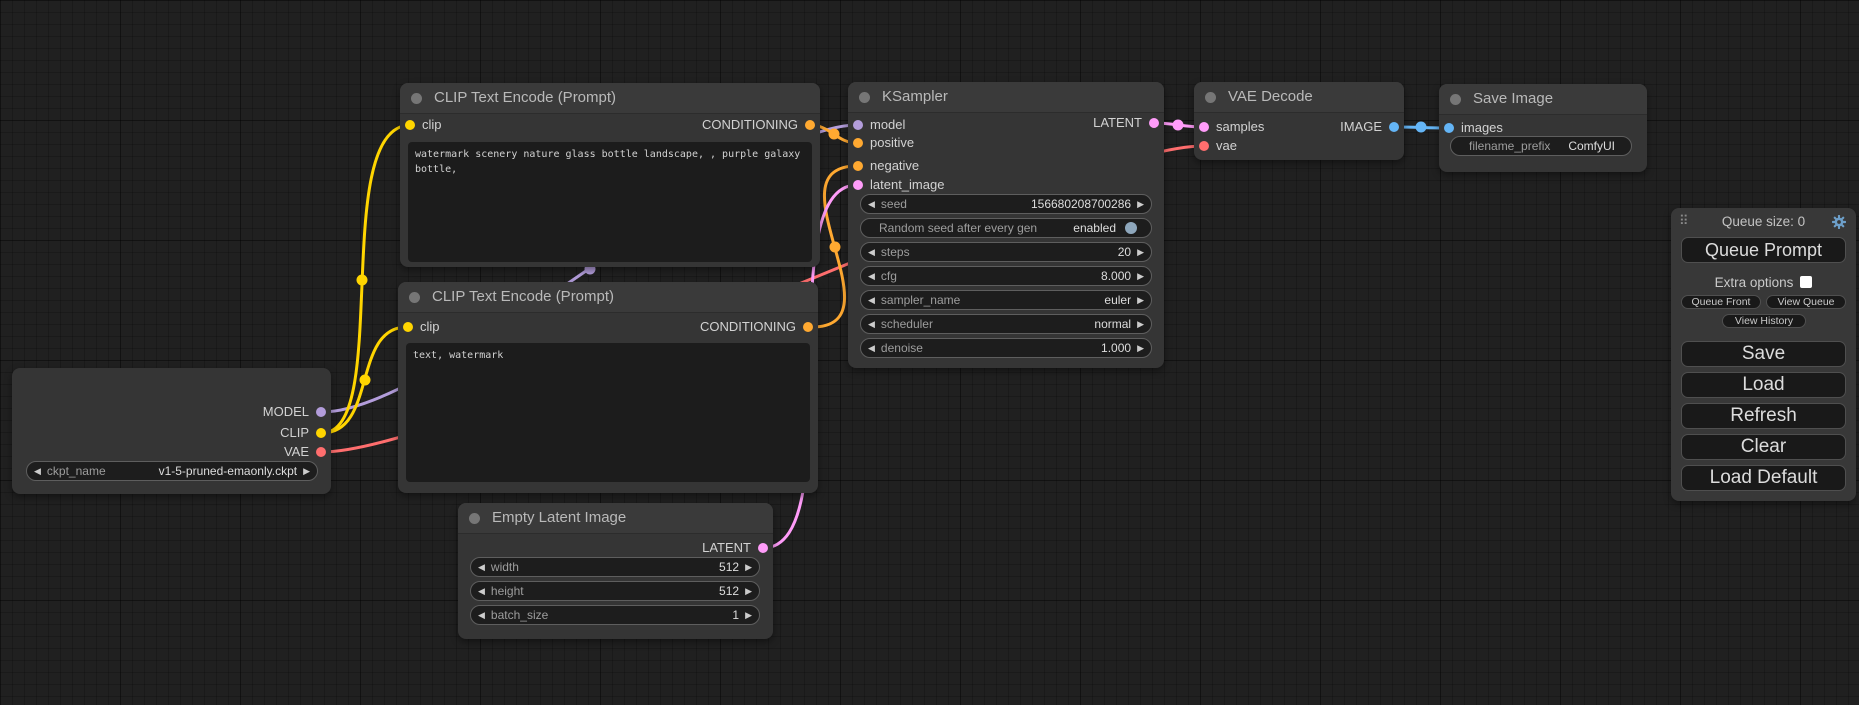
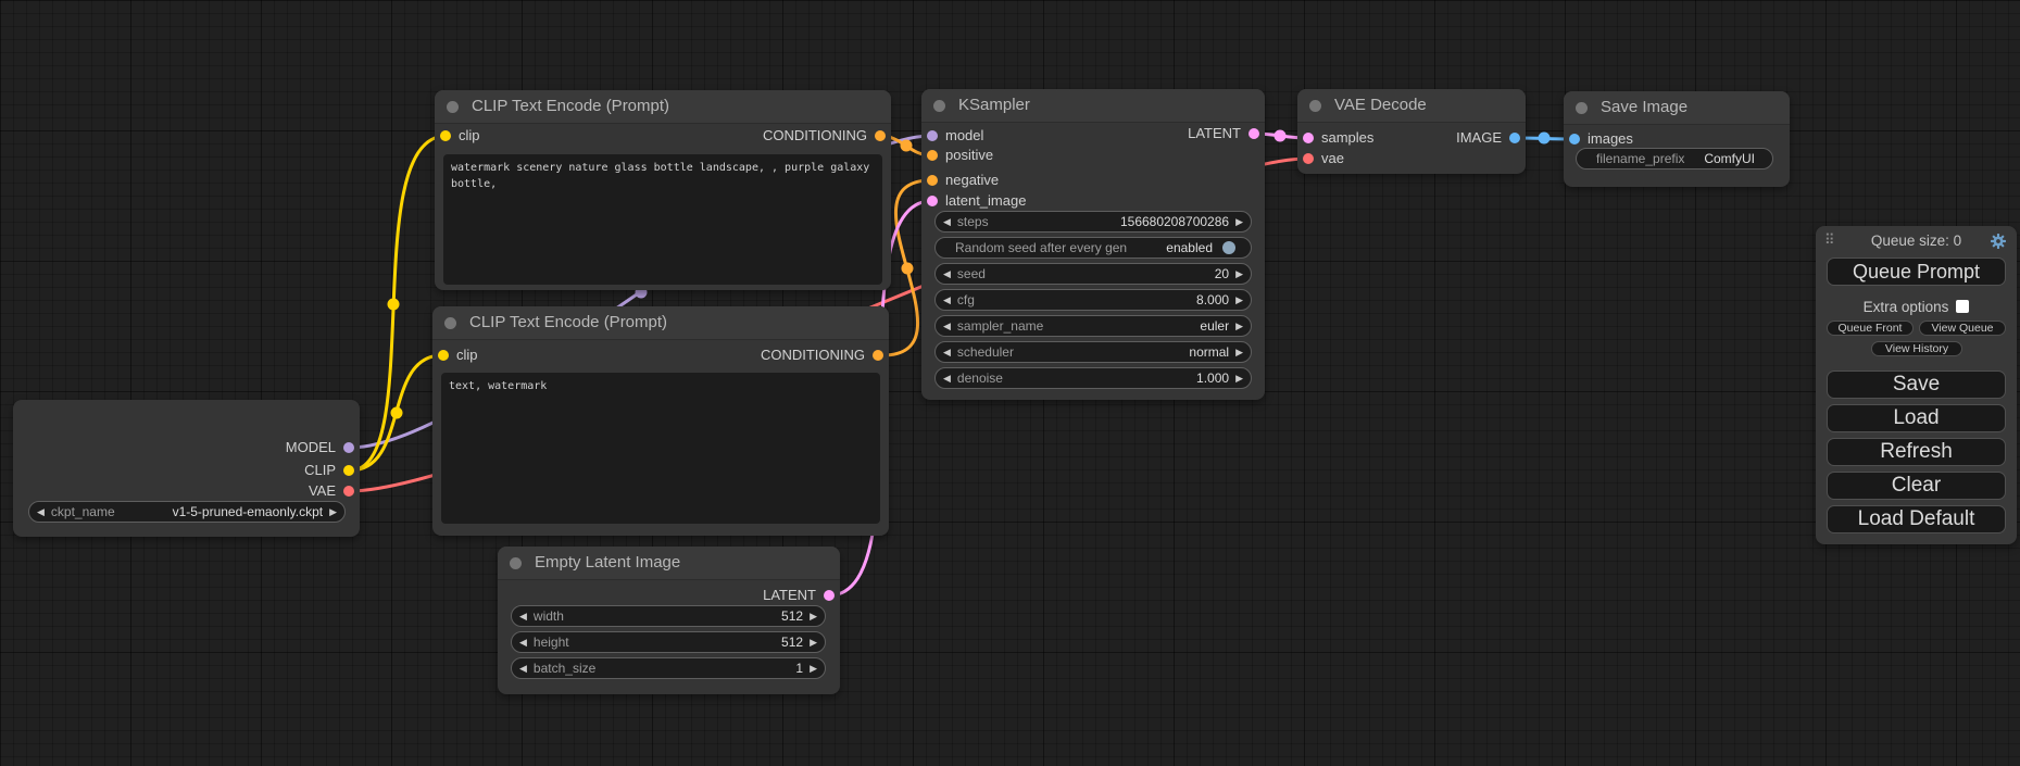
  MODEL
  CLIP
  VAE
  ◀
  ckpt_name
  v1-5-pruned-emaonly.ckpt
  ▶
  CLIP Text Encode (Prompt)
  clip
  CONDITIONING
  watermark scenery nature glass bottle landscape, , purple galaxy bottle,
  CLIP Text Encode (Prompt)
  clip
  CONDITIONING
  text, watermark
  KSampler
  LATENT
  model
  positive
  negative
  latent_image
  ◀
- seed
+ steps
  156680208700286
  ▶
  Random seed after every gen
  enabled
  ◀
- steps
+ seed
  20
  ▶
  ◀
  cfg
  8.000
  ▶
  ◀
  sampler_name
  euler
  ▶
  ◀
  scheduler
  normal
  ▶
  ◀
  denoise
  1.000
  ▶
  VAE Decode
  samples
  IMAGE
  vae
  Save Image
  images
  filename_prefix
  ComfyUI
  Empty Latent Image
  LATENT
  ◀
  width
  512
  ▶
  ◀
  height
  512
  ▶
  ◀
  batch_size
  1
  ▶
  ⠿
  Queue size: 0
  Queue Prompt
  Extra options
  Queue Front
  View Queue
  View History
  Save
  Load
  Refresh
  Clear
  Load Default
